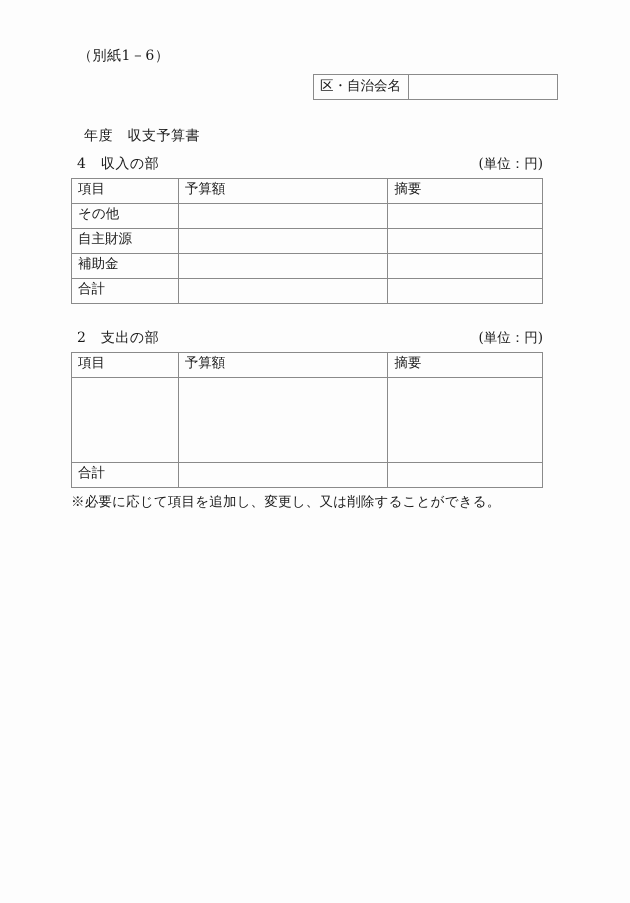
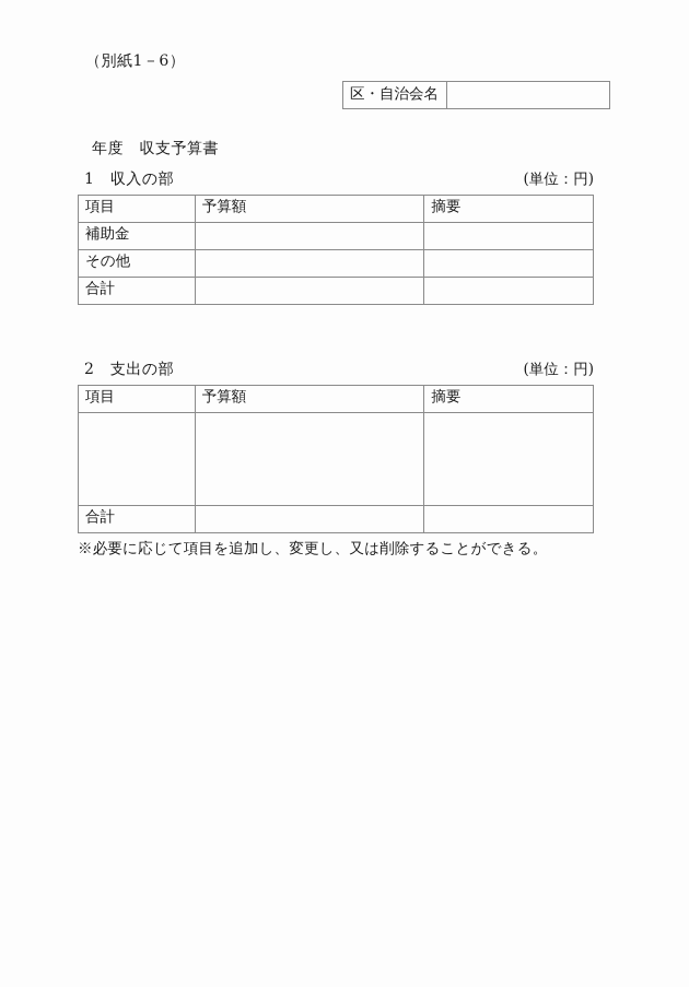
  （別紙1－6）
  区・自治会名
  年度 収支予算書
- 4 収入の部
+ 1 収入の部
  (単位：円)
  項目	予算額	摘要
- その他
+ 補助金
- 自主財源
- 補助金
+ その他
  合計
  2 支出の部
  (単位：円)
  項目	予算額	摘要
  合計
  ※必要に応じて項目を追加し、変更し、又は削除することができる。
